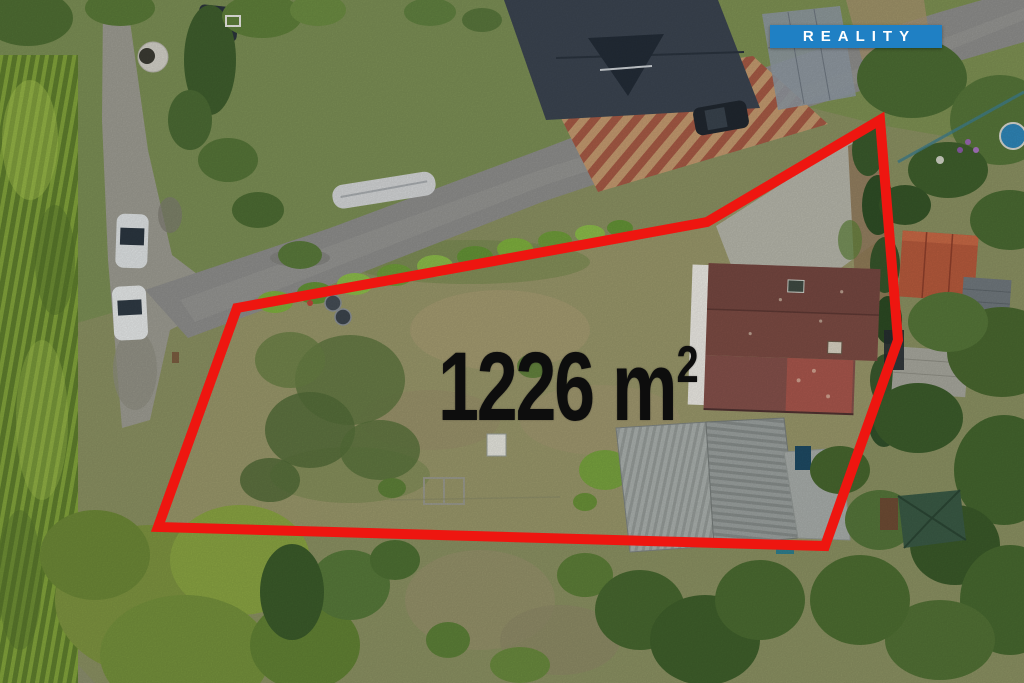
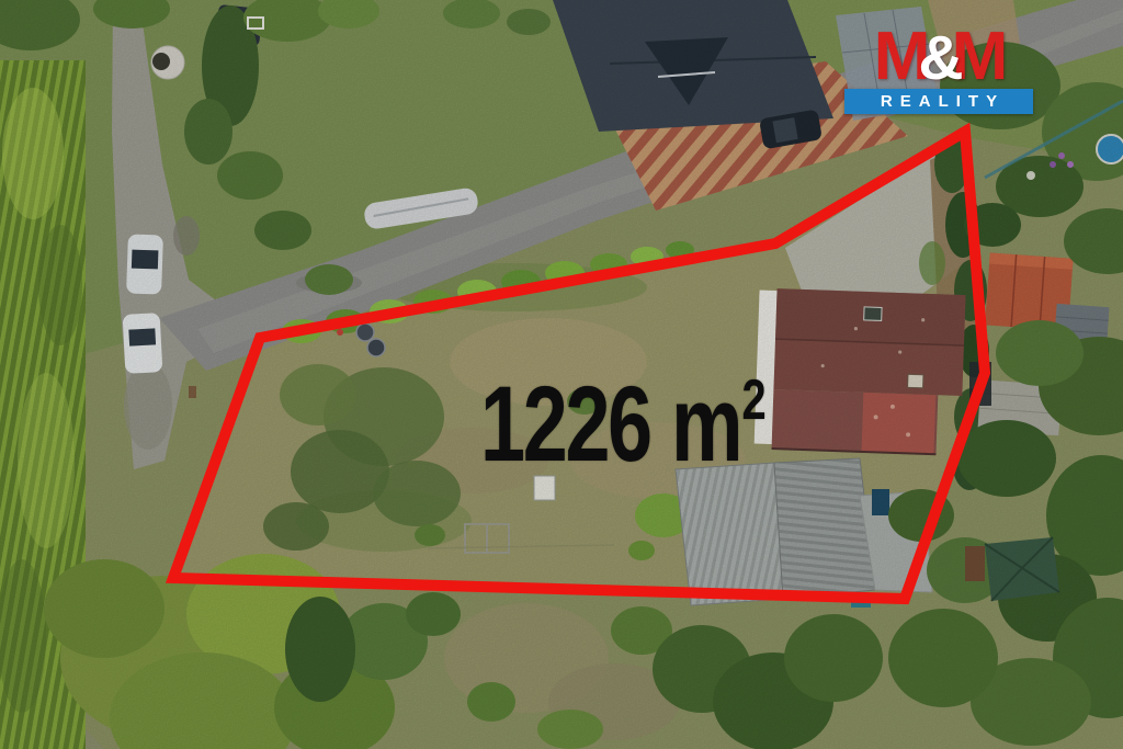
  1226 m2
+ M&M
  REALITY
